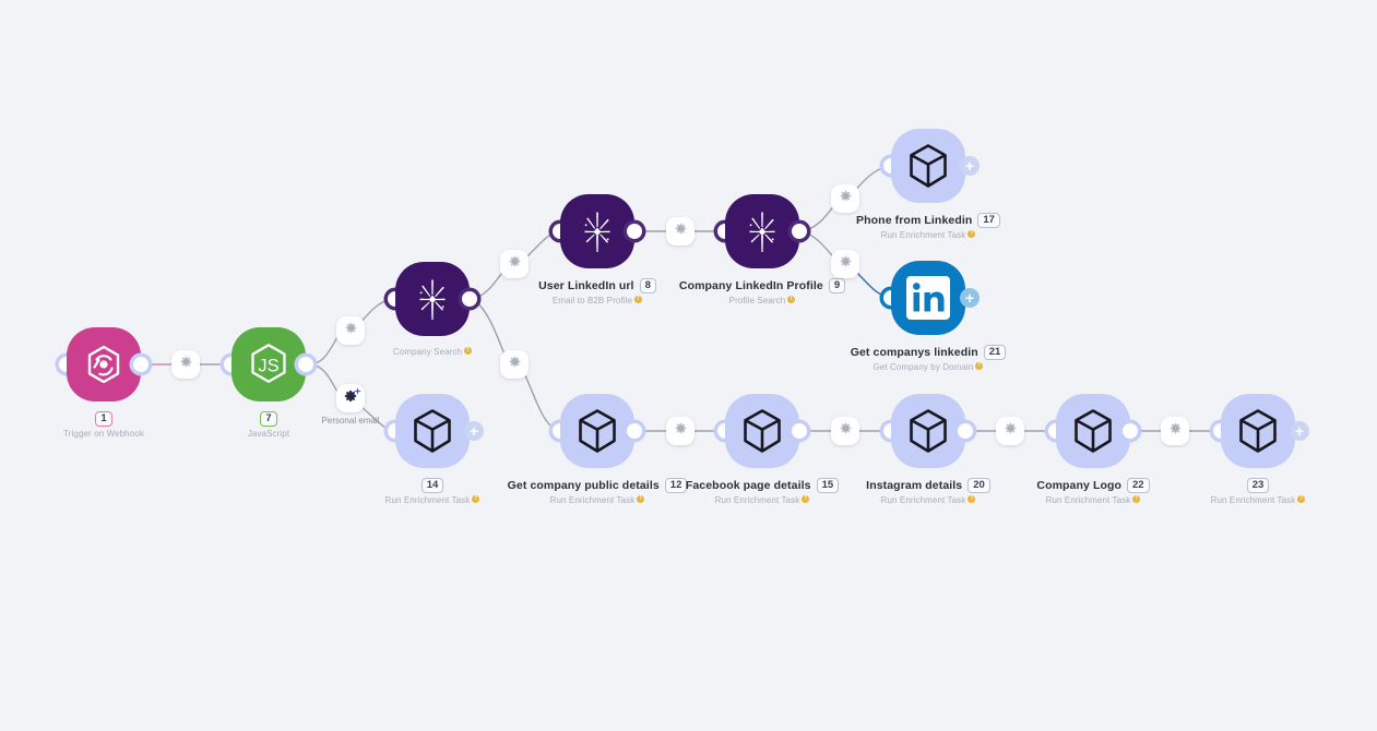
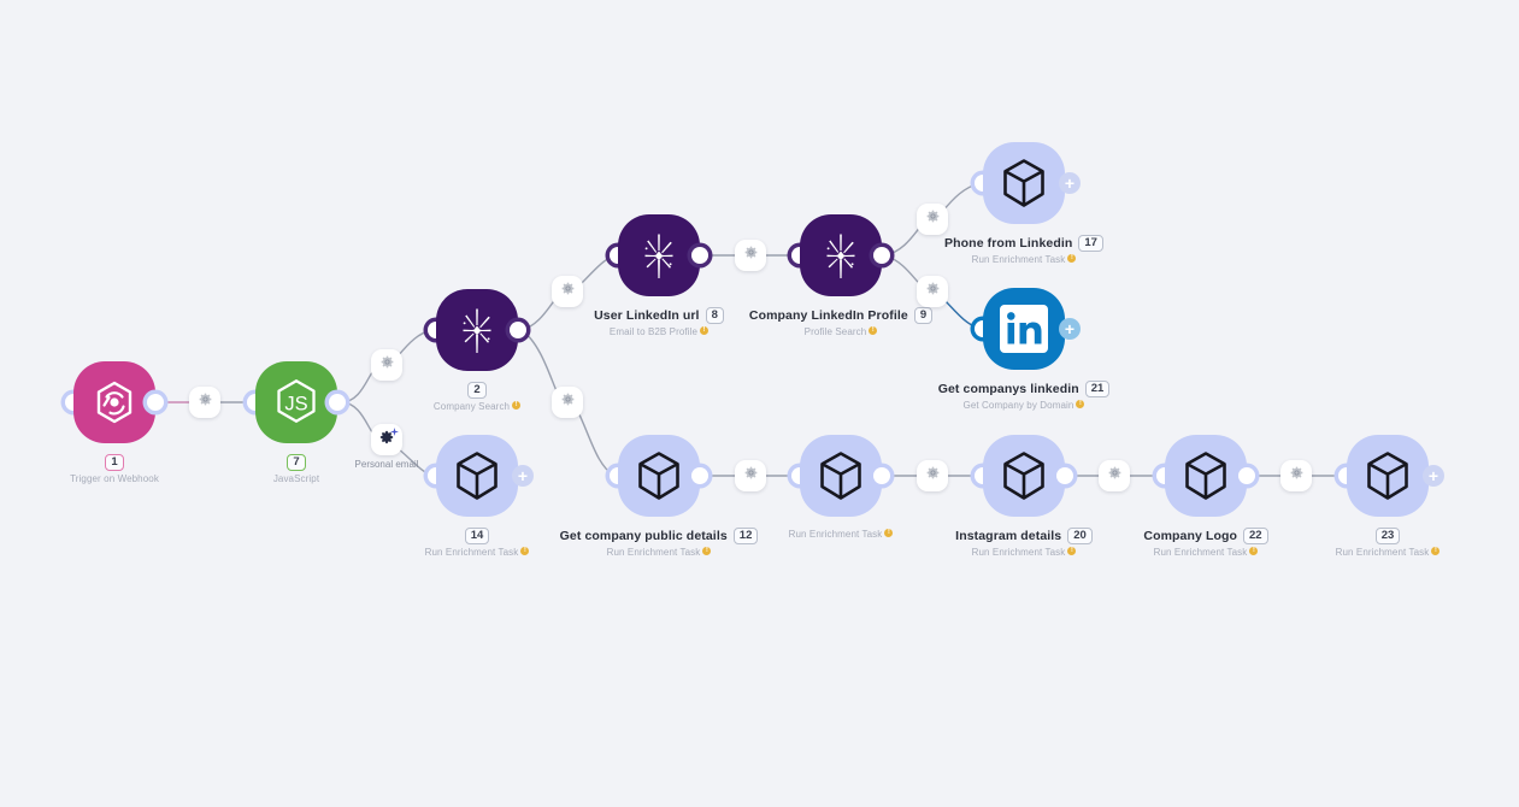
  1
  Trigger on Webhook
  JS
  7
  JavaScript
+ 2
  Company Search
  User LinkedIn url
  8
  Email to B2B Profile
  Company LinkedIn Profile
  9
  Profile Search
  +
  Phone from Linkedin
  17
  Run Enrichment Task
  +
  Get companys linkedin
  21
  Get Company by Domain
  +
  14
  Run Enrichment Task
  Get company public details
  12
  Run Enrichment Task
- Facebook page details
- 15
  Run Enrichment Task
  Instagram details
  20
  Run Enrichment Task
  Company Logo
  22
  Run Enrichment Task
  +
  23
  Run Enrichment Task
  Personal email
